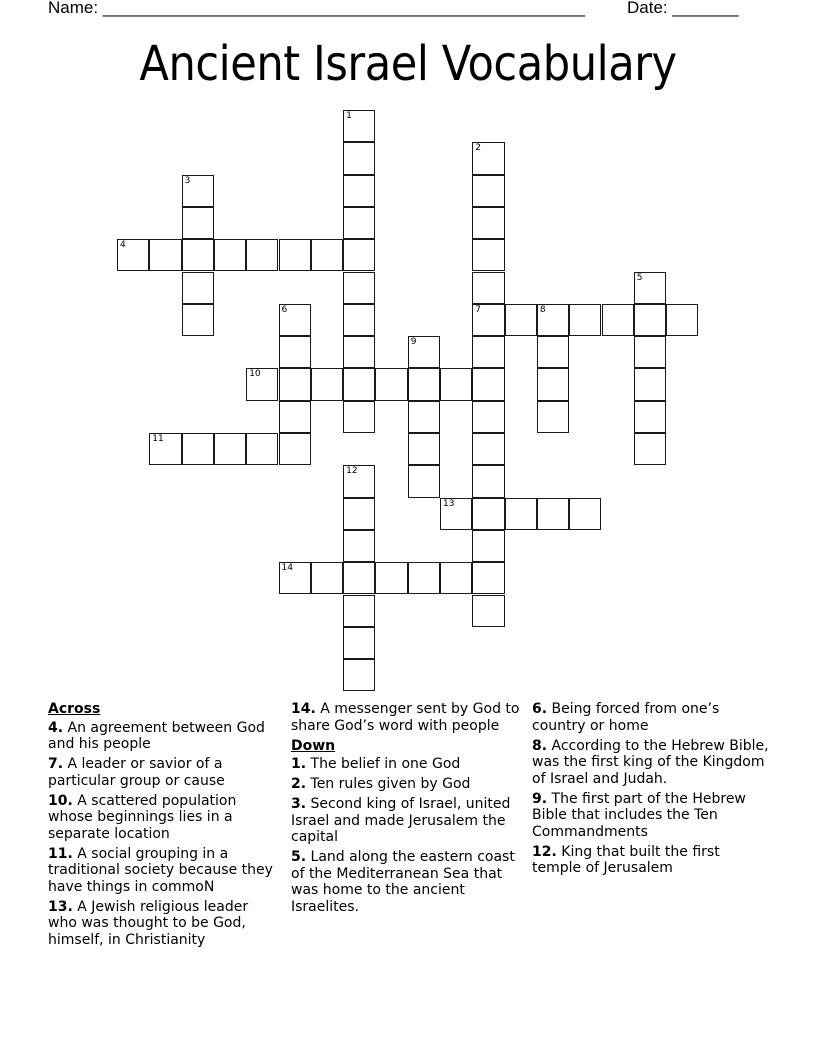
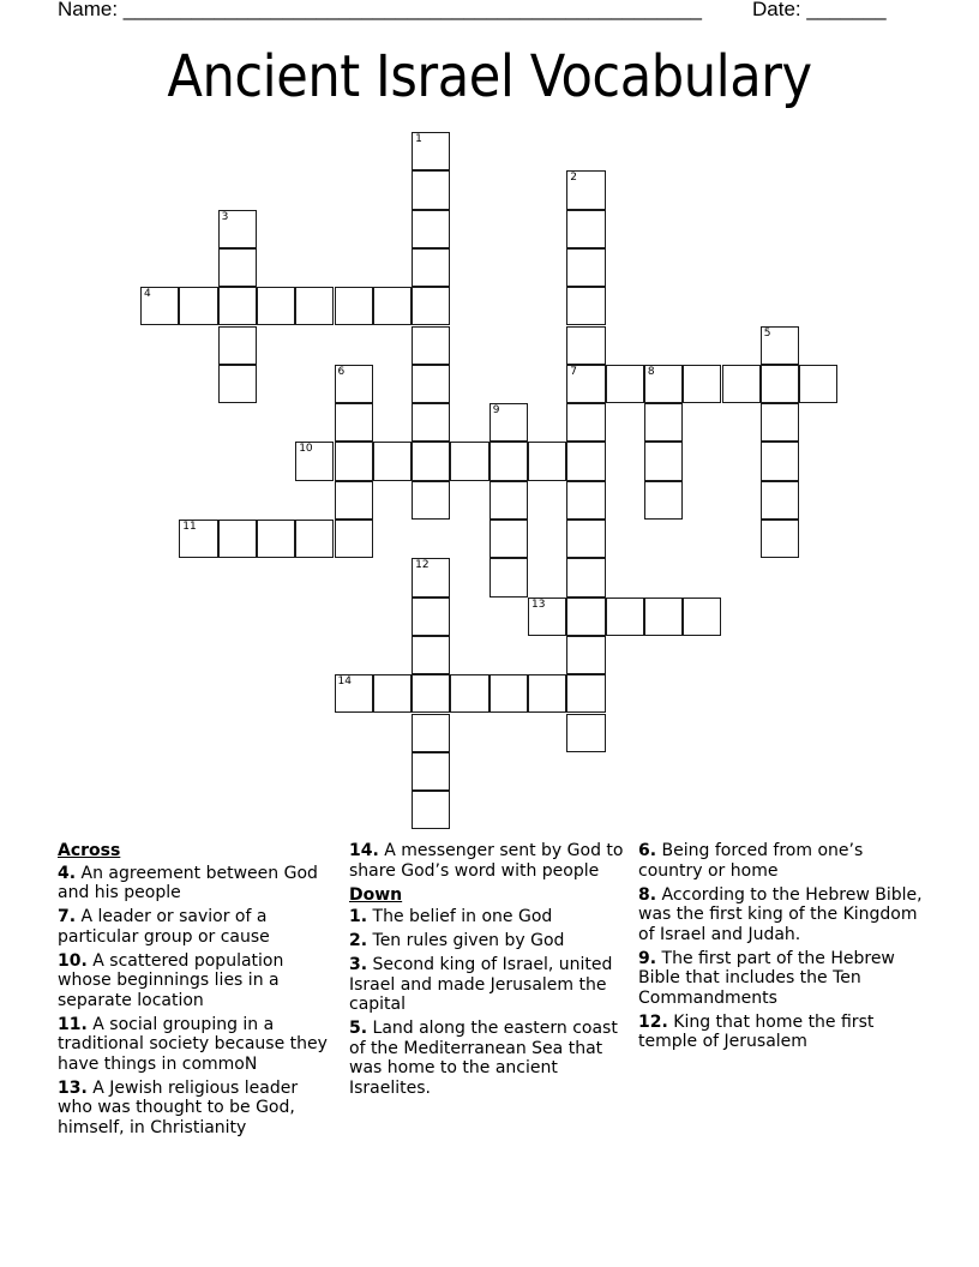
  Name: ___________________________________________________
  Date: _______
  Ancient Israel Vocabulary
  1
  2
  7
  3
  4
  5
  6
  8
  9
  10
  11
  12
  13
  14
  Across
  4. An agreement between God and his people
  7. A leader or savior of a particular group or cause
  10. A scattered population whose beginnings lies in a separate location
  11. A social grouping in a traditional society because they have things in commoN
  13. A Jewish religious leader who was thought to be God, himself, in Christianity
  14. A messenger sent by God to share God’s word with people
  Down
  1. The belief in one God
  2. Ten rules given by God
  3. Second king of Israel, united Israel and made Jerusalem the capital
  5. Land along the eastern coast of the Mediterranean Sea that was home to the ancient Israelites.
  6. Being forced from one’s country or home
  8. According to the Hebrew Bible, was the first king of the Kingdom of Israel and Judah.
  9. The first part of the Hebrew Bible that includes the Ten Commandments
- 12. King that built the first temple of Jerusalem
+ 12. King that home the first temple of Jerusalem
